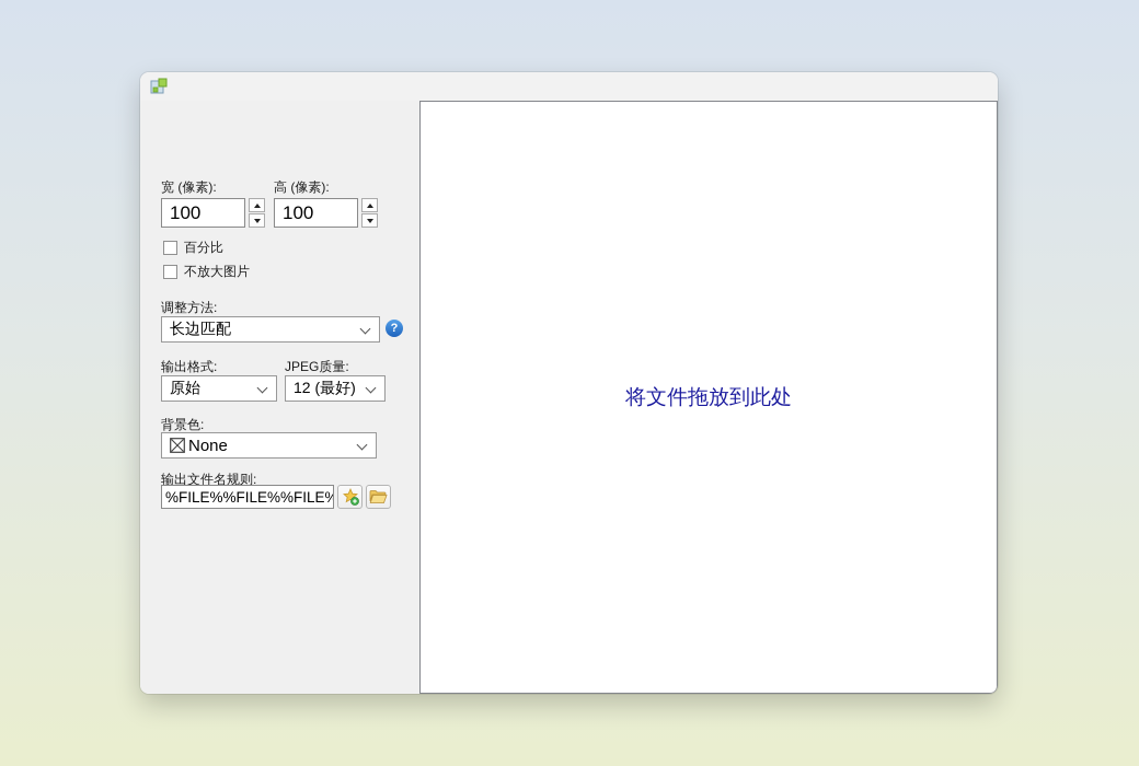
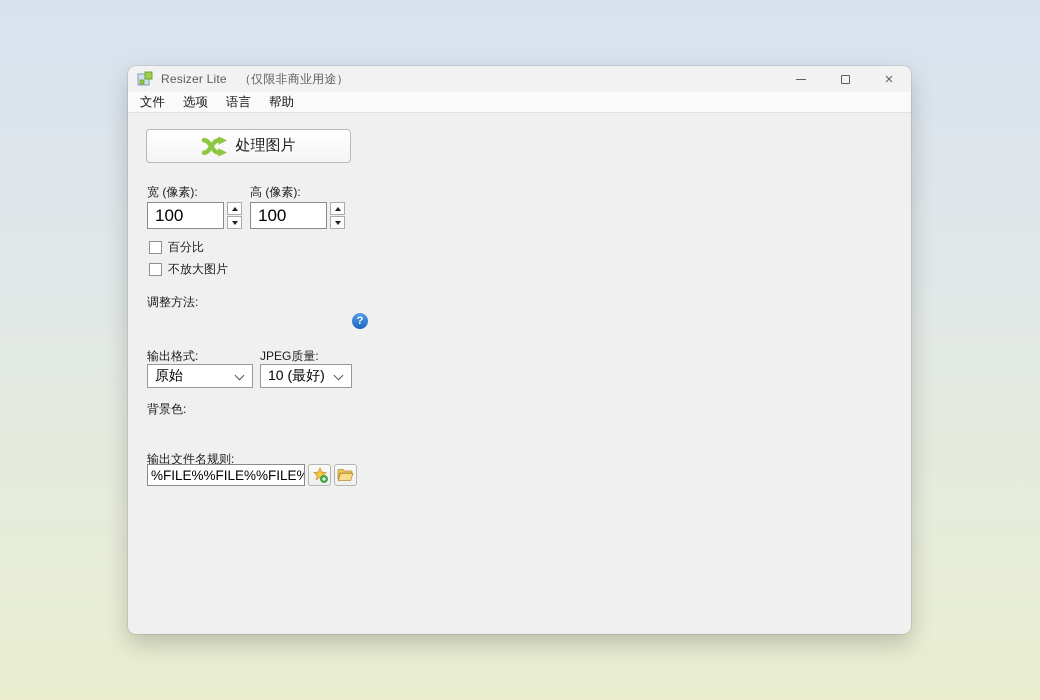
+ Resizer Lite （仅限非商业用途）
+ ×
+ 文件
+ 选项
+ 语言
+ 帮助
+ 处理图片
  宽 (像素):
  高 (像素):
  100
  100
  百分比
  不放大图片
  调整方法:
- 长边匹配
  ?
  输出格式:
  JPEG质量:
  原始
- 12 (最好)
+ 10 (最好)
  背景色:
- None
  输出文件名规则:
  %FILE%%FILE%%FILE%
- 将文件拖放到此处
